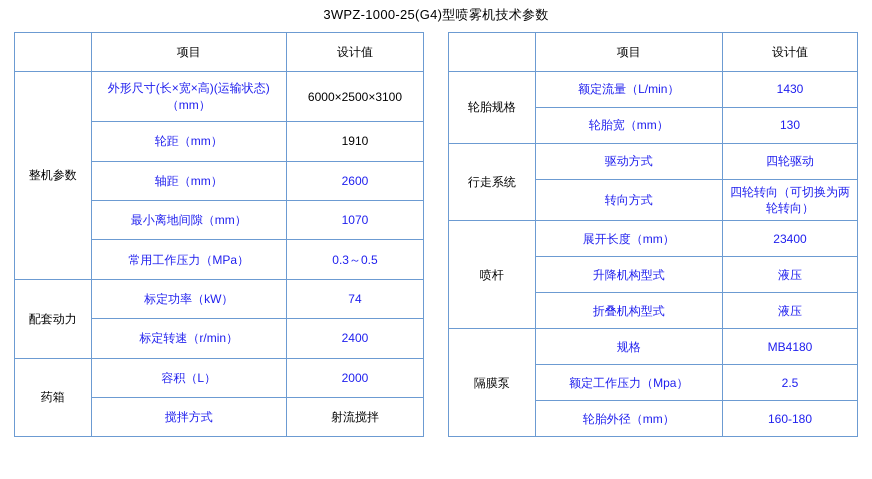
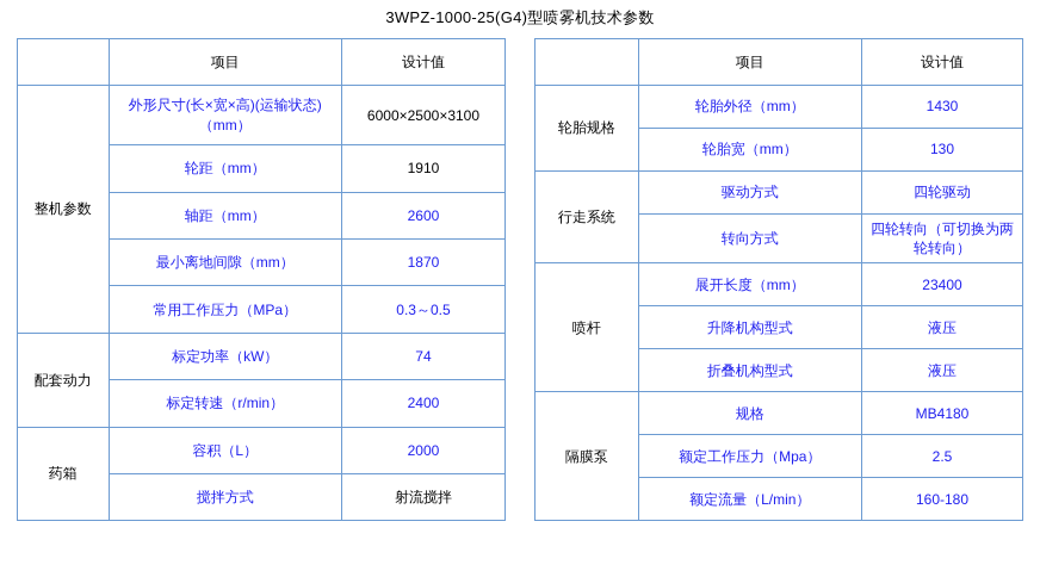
  3WPZ-1000-25(G4)型喷雾机技术参数
  	项目	设计值
  整机参数	外形尺寸(长×宽×高)(运输状态)（mm）	6000×2500×3100
  轮距（mm）	1910
  轴距（mm）	2600
- 最小离地间隙（mm）	1070
+ 最小离地间隙（mm）	1870
  常用工作压力（MPa）	0.3～0.5
  配套动力	标定功率（kW）	74
  标定转速（r/min）	2400
  药箱	容积（L）	2000
  搅拌方式	射流搅拌
  	项目	设计值
- 轮胎规格	额定流量（L/min）	1430
+ 轮胎规格	轮胎外径（mm）	1430
  轮胎宽（mm）	130
  行走系统	驱动方式	四轮驱动
  转向方式	四轮转向（可切换为两轮转向）
  喷杆	展开长度（mm）	23400
  升降机构型式	液压
  折叠机构型式	液压
  隔膜泵	规格	MB4180
  额定工作压力（Mpa）	2.5
- 轮胎外径（mm）	160-180
+ 额定流量（L/min）	160-180
